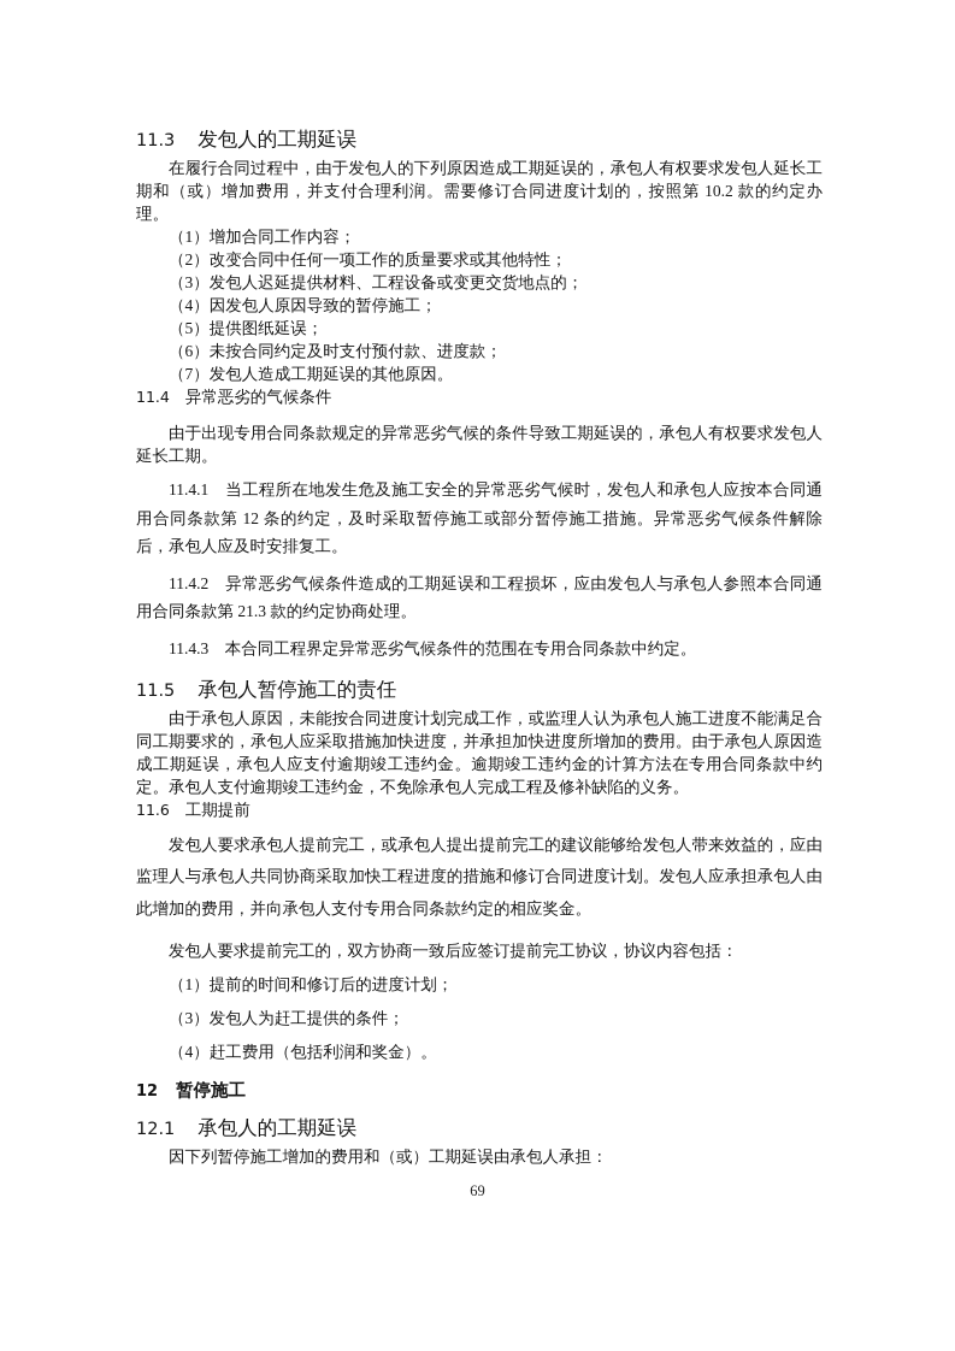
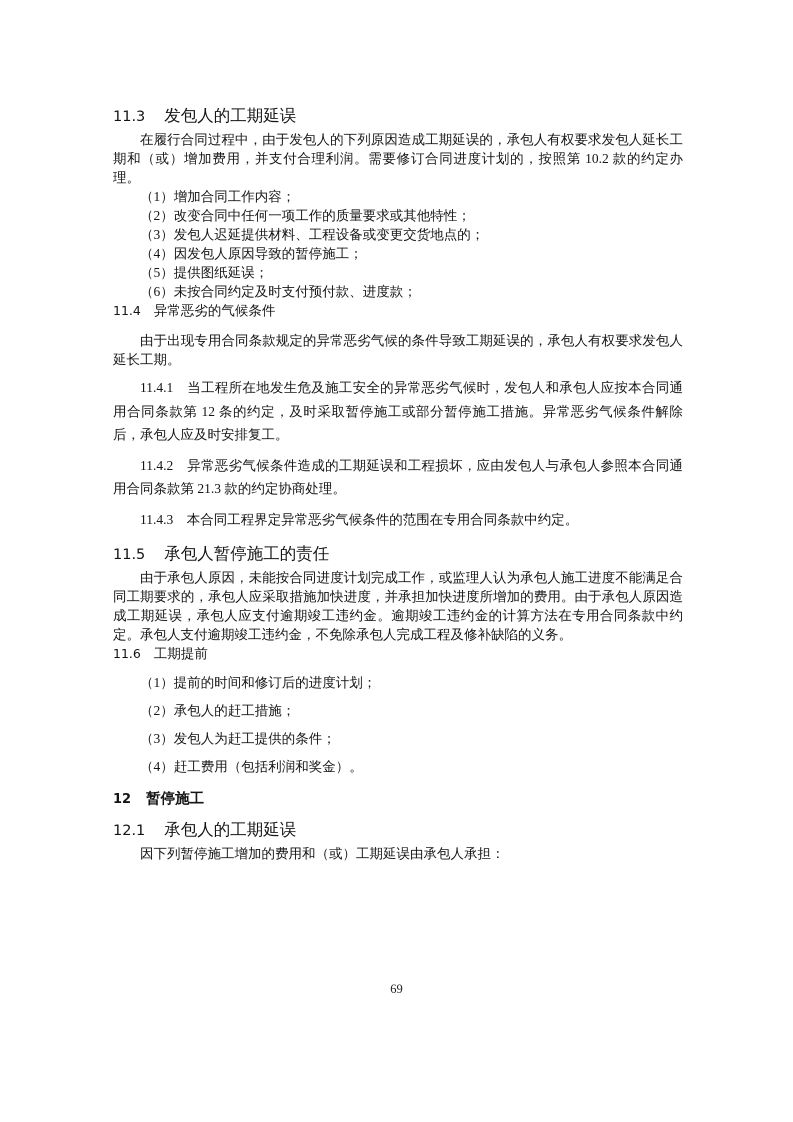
  11.3 发包人的工期延误
  在履行合同过程中，由于发包人的下列原因造成工期延误的，承包人有权要求发包人延长工期和（或）增加费用，并支付合理利润。需要修订合同进度计划的，按照第 10.2 款的约定办理。
  （1）增加合同工作内容；
  （2）改变合同中任何一项工作的质量要求或其他特性；
  （3）发包人迟延提供材料、工程设备或变更交货地点的；
  （4）因发包人原因导致的暂停施工；
  （5）提供图纸延误；
  （6）未按合同约定及时支付预付款、进度款；
- （7）发包人造成工期延误的其他原因。
  11.4 异常恶劣的气候条件
  由于出现专用合同条款规定的异常恶劣气候的条件导致工期延误的，承包人有权要求发包人延长工期。
  11.4.1 当工程所在地发生危及施工安全的异常恶劣气候时，发包人和承包人应按本合同通用合同条款第 12 条的约定，及时采取暂停施工或部分暂停施工措施。异常恶劣气候条件解除后，承包人应及时安排复工。
  11.4.2 异常恶劣气候条件造成的工期延误和工程损坏，应由发包人与承包人参照本合同通用合同条款第 21.3 款的约定协商处理。
  11.4.3 本合同工程界定异常恶劣气候条件的范围在专用合同条款中约定。
  11.5 承包人暂停施工的责任
  由于承包人原因，未能按合同进度计划完成工作，或监理人认为承包人施工进度不能满足合同工期要求的，承包人应采取措施加快进度，并承担加快进度所增加的费用。由于承包人原因造成工期延误，承包人应支付逾期竣工违约金。逾期竣工违约金的计算方法在专用合同条款中约定。承包人支付逾期竣工违约金，不免除承包人完成工程及修补缺陷的义务。
  11.6 工期提前
- 发包人要求承包人提前完工，或承包人提出提前完工的建议能够给发包人带来效益的，应由监理人与承包人共同协商采取加快工程进度的措施和修订合同进度计划。发包人应承担承包人由此增加的费用，并向承包人支付专用合同条款约定的相应奖金。
- 发包人要求提前完工的，双方协商一致后应签订提前完工协议，协议内容包括：
  （1）提前的时间和修订后的进度计划；
+ （2）承包人的赶工措施；
  （3）发包人为赶工提供的条件；
  （4）赶工费用（包括利润和奖金）。
  12 暂停施工
  12.1 承包人的工期延误
  因下列暂停施工增加的费用和（或）工期延误由承包人承担：
  69
